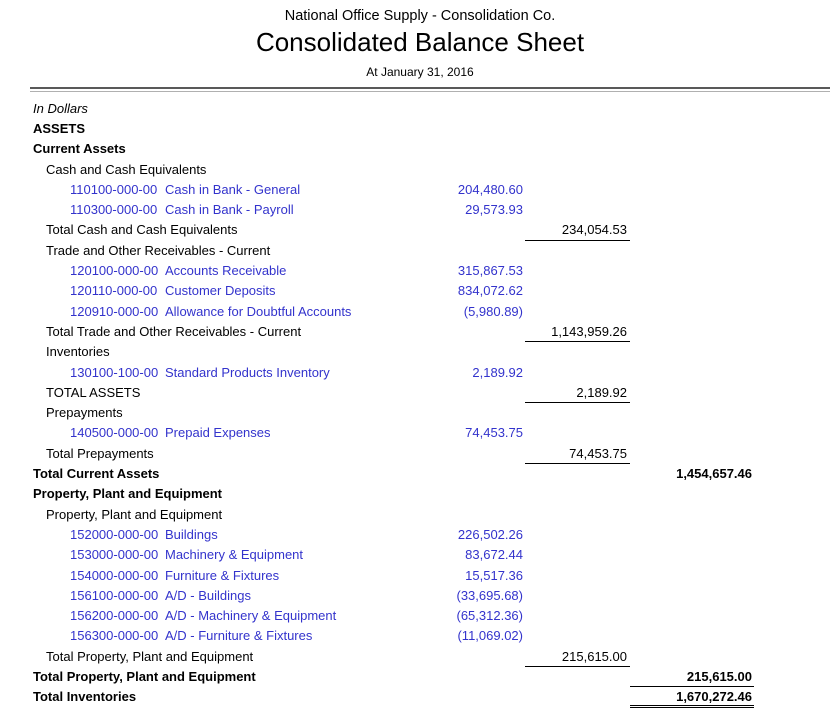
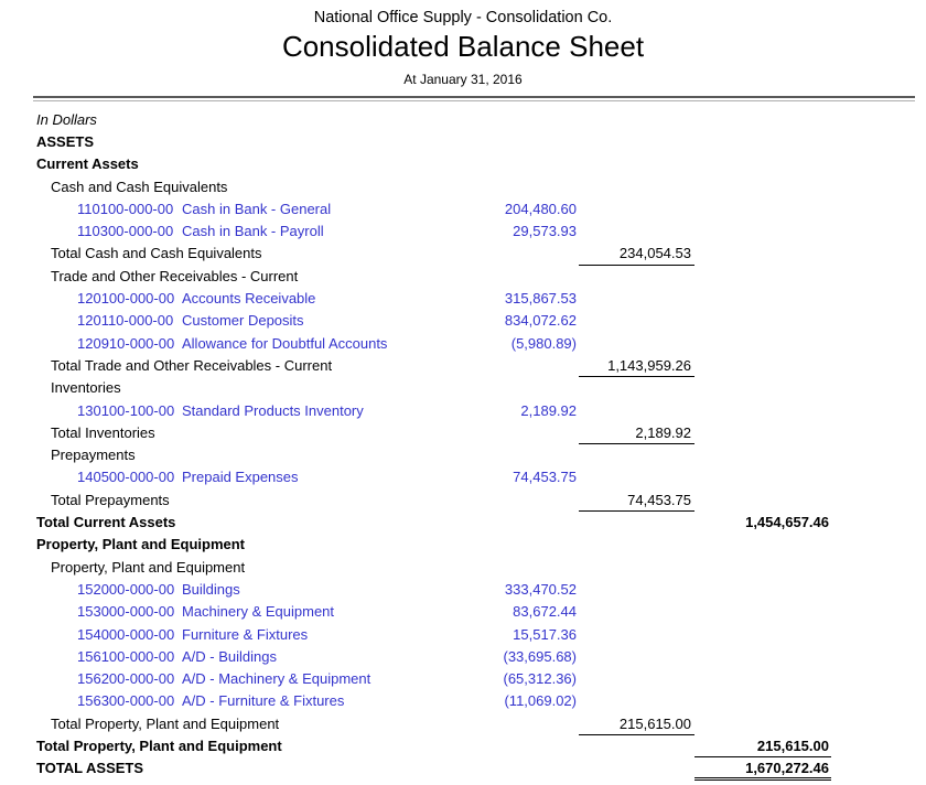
  National Office Supply - Consolidation Co.
  Consolidated Balance Sheet
  At January 31, 2016
  In Dollars
  ASSETS
  Current Assets
  Cash and Cash Equivalents
  110100-000-00 Cash in Bank - General
  204,480.60
  110300-000-00 Cash in Bank - Payroll
  29,573.93
  Total Cash and Cash Equivalents
  234,054.53
  Trade and Other Receivables - Current
  120100-000-00 Accounts Receivable
  315,867.53
  120110-000-00 Customer Deposits
  834,072.62
  120910-000-00 Allowance for Doubtful Accounts
  (5,980.89)
  Total Trade and Other Receivables - Current
  1,143,959.26
  Inventories
  130100-100-00 Standard Products Inventory
  2,189.92
- TOTAL ASSETS
+ Total Inventories
  2,189.92
  Prepayments
  140500-000-00 Prepaid Expenses
  74,453.75
  Total Prepayments
  74,453.75
  Total Current Assets
  1,454,657.46
  Property, Plant and Equipment
  Property, Plant and Equipment
  152000-000-00 Buildings
- 226,502.26
+ 333,470.52
  153000-000-00 Machinery & Equipment
  83,672.44
  154000-000-00 Furniture & Fixtures
  15,517.36
  156100-000-00 A/D - Buildings
  (33,695.68)
  156200-000-00 A/D - Machinery & Equipment
  (65,312.36)
  156300-000-00 A/D - Furniture & Fixtures
  (11,069.02)
  Total Property, Plant and Equipment
  215,615.00
  Total Property, Plant and Equipment
  215,615.00
- Total Inventories
+ TOTAL ASSETS
  1,670,272.46
